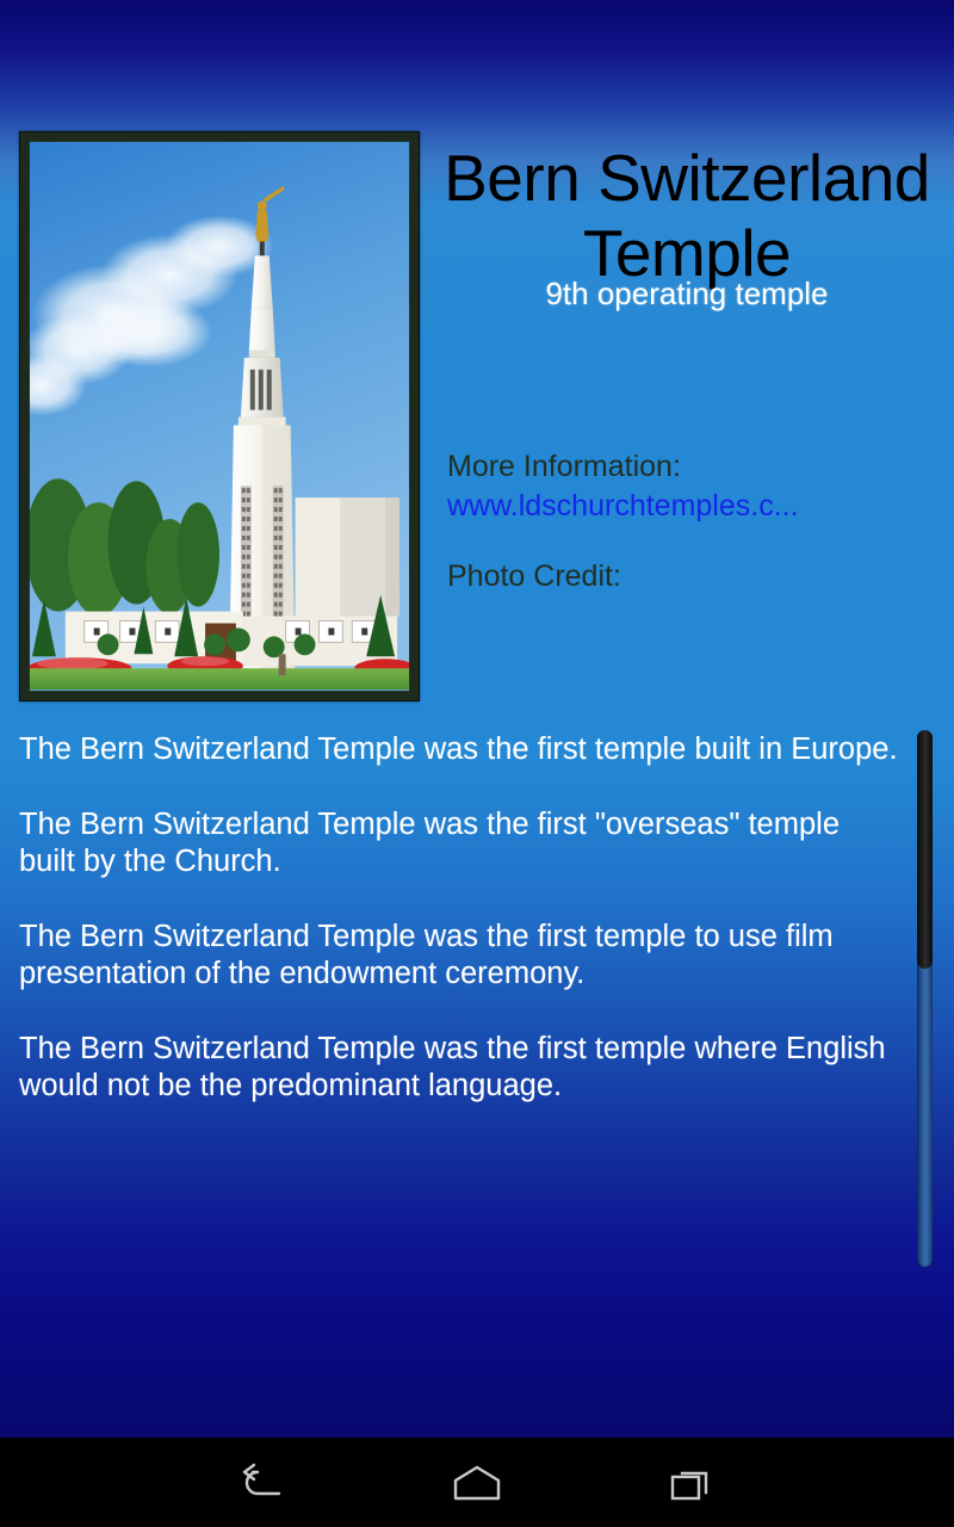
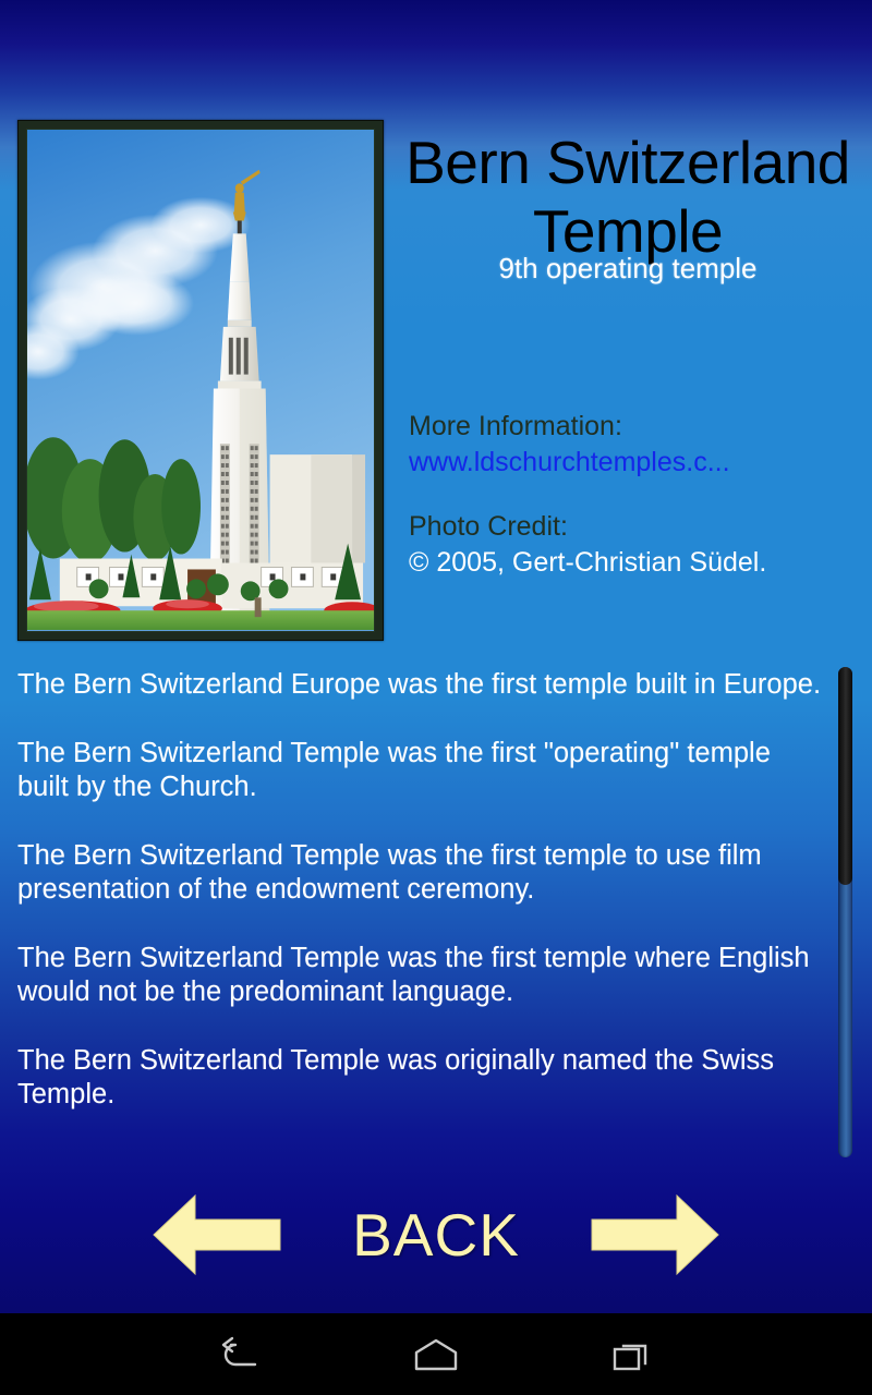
  Bern Switzerland Temple
  9th operating temple
  More Information:
  www.ldschurchtemples.c...
  Photo Credit:
+ © 2005, Gert-Christian Südel.
- The Bern Switzerland Temple was the first temple built in Europe.
+ The Bern Switzerland Europe was the first temple built in Europe.
- The Bern Switzerland Temple was the first "overseas" temple built by the Church.
+ The Bern Switzerland Temple was the first "operating" temple built by the Church.
  The Bern Switzerland Temple was the first temple to use film presentation of the endowment ceremony.
  The Bern Switzerland Temple was the first temple where English would not be the predominant language.
+ The Bern Switzerland Temple was originally named the Swiss Temple.
+ BACK
